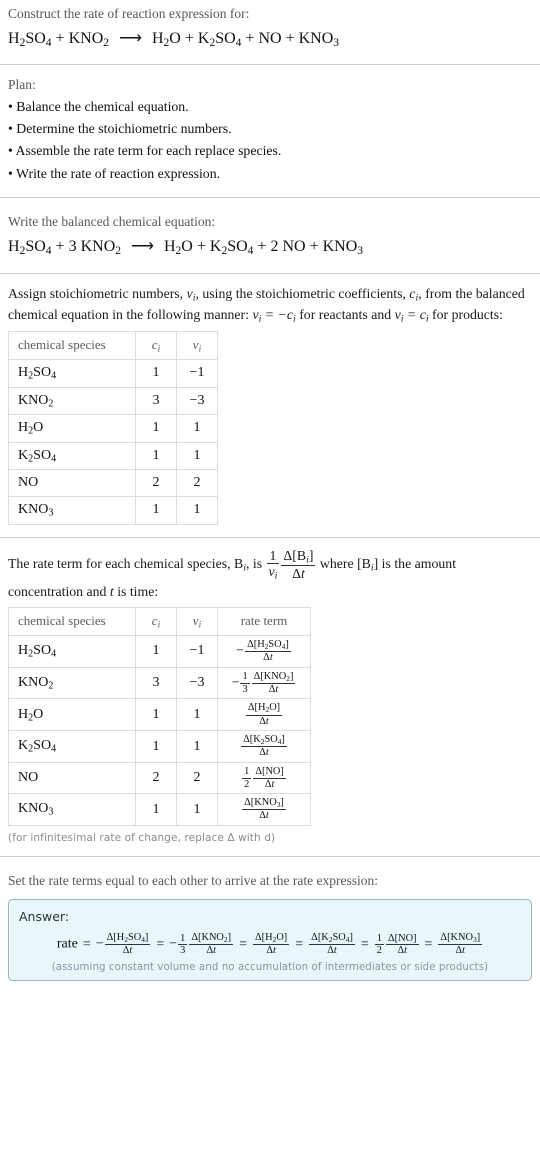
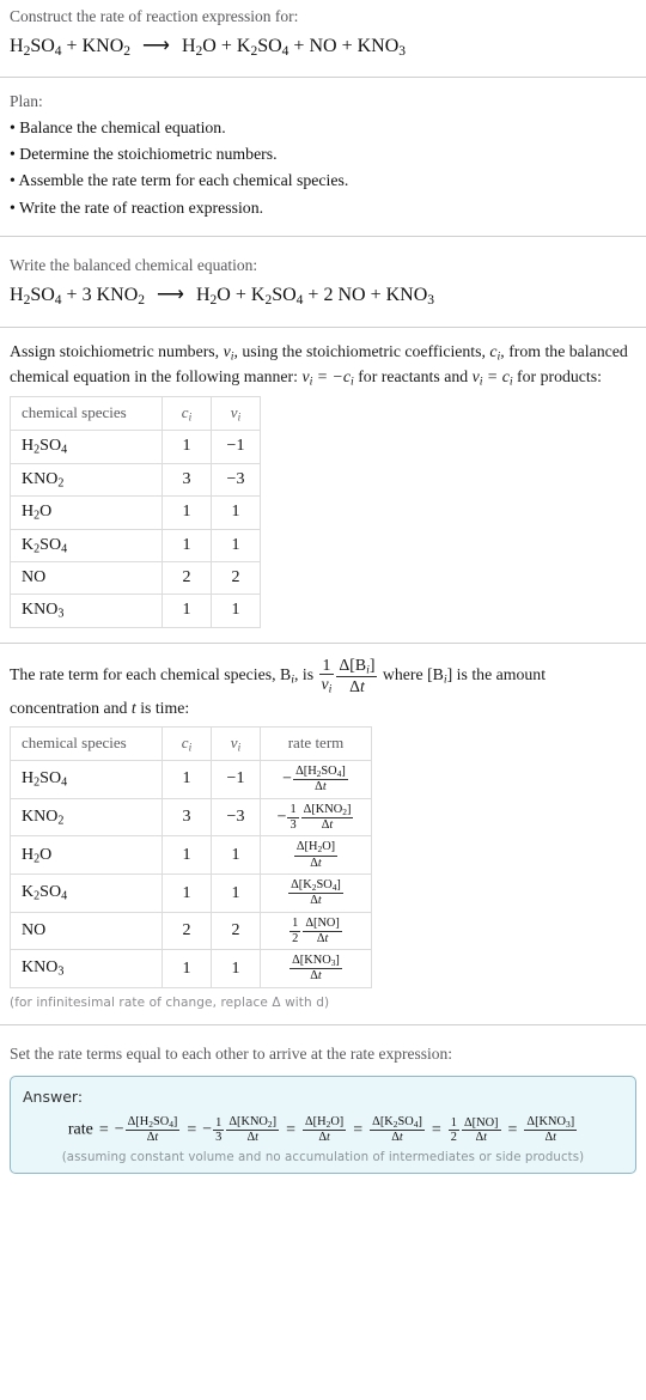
  Construct the rate of reaction expression for:
  H2SO4 + KNO2 ⟶ H2O + K2SO4 + NO + KNO3
  Plan:
  • Balance the chemical equation.
  • Determine the stoichiometric numbers.
- • Assemble the rate term for each replace species.
+ • Assemble the rate term for each chemical species.
  • Write the rate of reaction expression.
  Write the balanced chemical equation:
  H2SO4 + 3 KNO2 ⟶ H2O + K2SO4 + 2 NO + KNO3
  Assign stoichiometric numbers, νi, using the stoichiometric coefficients, ci, from the balanced chemical equation in the following manner: νi = −ci for reactants and νi = ci for products:
  chemical species	ci	νi
  H2SO4	1	−1
  KNO2	3	−3
  H2O	1	1
  K2SO4	1	1
  NO	2	2
  KNO3	1	1
  The rate term for each chemical species, Bi, is
  1
  νi
  Δ[Bi]
  Δt
  where [Bi] is the amount concentration and t is time:
  chemical species	ci	νi	rate term
  H2SO4	1	−1	− Δ[H2SO4]Δt
  KNO2	3	−3	− 13Δ[KNO2]Δt
  H2O	1	1	Δ[H2O]Δt
  K2SO4	1	1	Δ[K2SO4]Δt
  NO	2	2	12Δ[NO]Δt
  KNO3	1	1	Δ[KNO3]Δt
  (for infinitesimal rate of change, replace Δ with d)
  Set the rate terms equal to each other to arrive at the rate expression:
  Answer:
  rate = −
  Δ[H2SO4]
  Δt
  = −
  1
  3
  Δ[KNO2]
  Δt
  =
  Δ[H2O]
  Δt
  =
  Δ[K2SO4]
  Δt
  =
  1
  2
  Δ[NO]
  Δt
  =
  Δ[KNO3]
  Δt
  (assuming constant volume and no accumulation of intermediates or side products)
